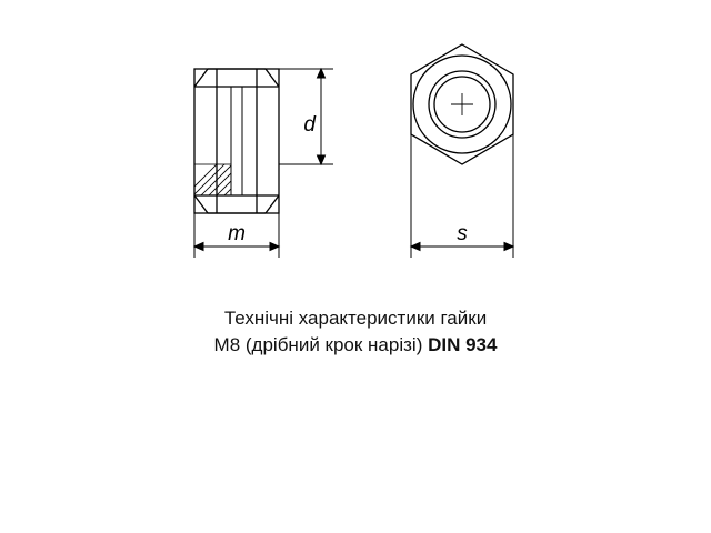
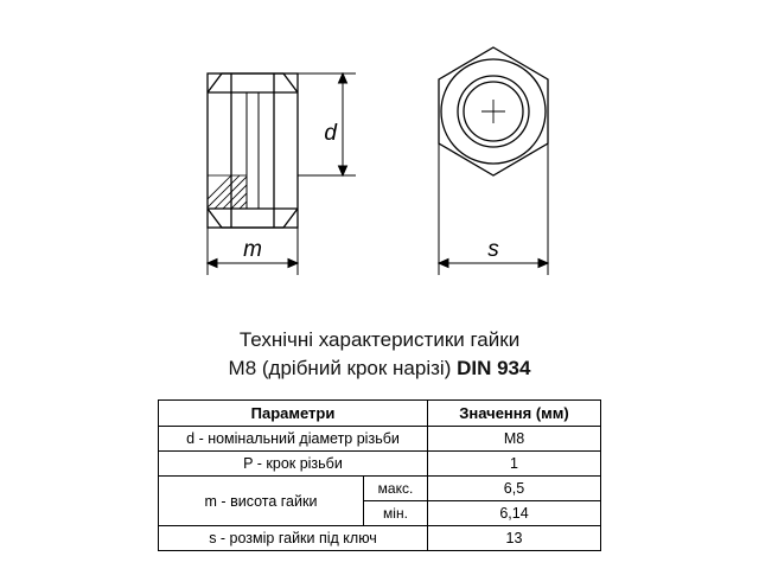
  d
  m
  s
  Технічні характеристики гайки
  M8 (дрібний крок нарізі) DIN 934
+ Параметри	Значення (мм)
+ d - номінальний діаметр різьби	M8
+ P - крок різьби	1
+ m - висота гайки	макс.	6,5
+ мін.	6,14
+ s - розмір гайки під ключ	13
